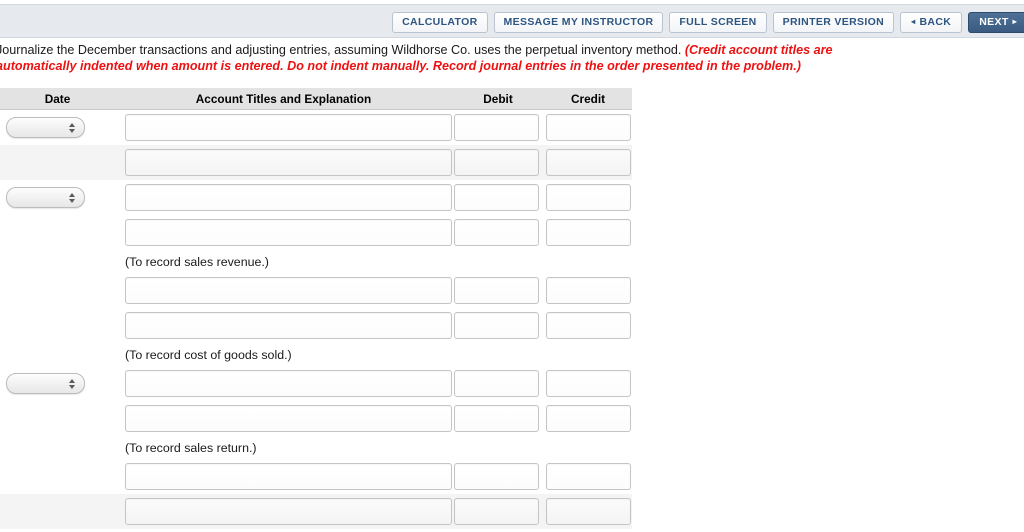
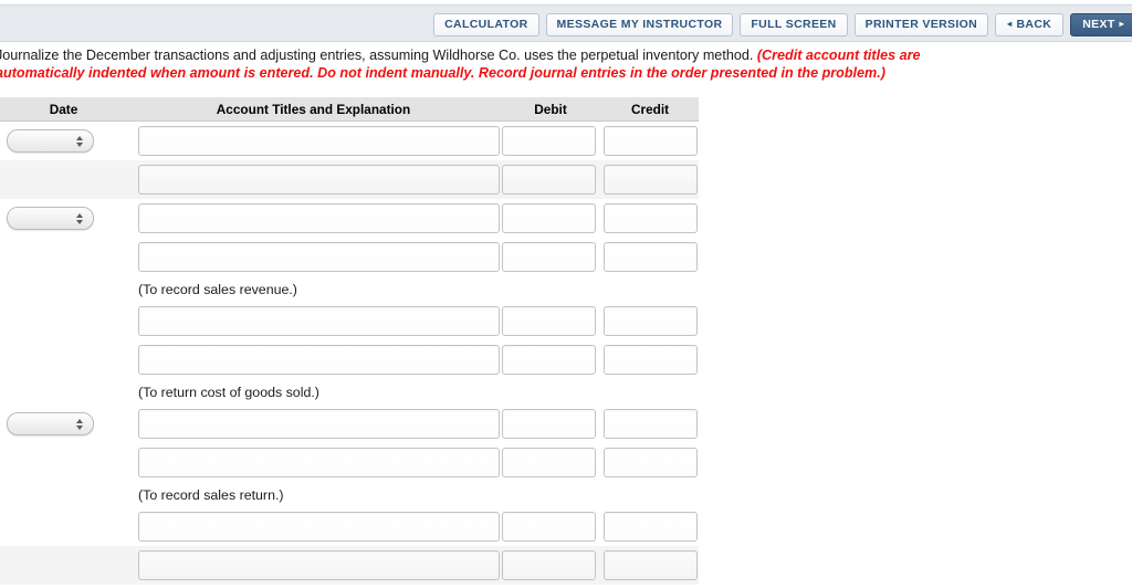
  CALCULATOR
  MESSAGE MY INSTRUCTOR
  FULL SCREEN
  PRINTER VERSION
  ◂
  BACK
  NEXT
  ▸
  ournalize the December transactions and adjusting entries, assuming Wildhorse Co. uses the perpetual inventory method. (Credit account titles are
  utomatically indented when amount is entered. Do not indent manually. Record journal entries in the order presented in the problem.)
  Date
  Account Titles and Explanation
  Debit
  Credit
  (To record sales revenue.)
- (To record cost of goods sold.)
+ (To return cost of goods sold.)
  (To record sales return.)
